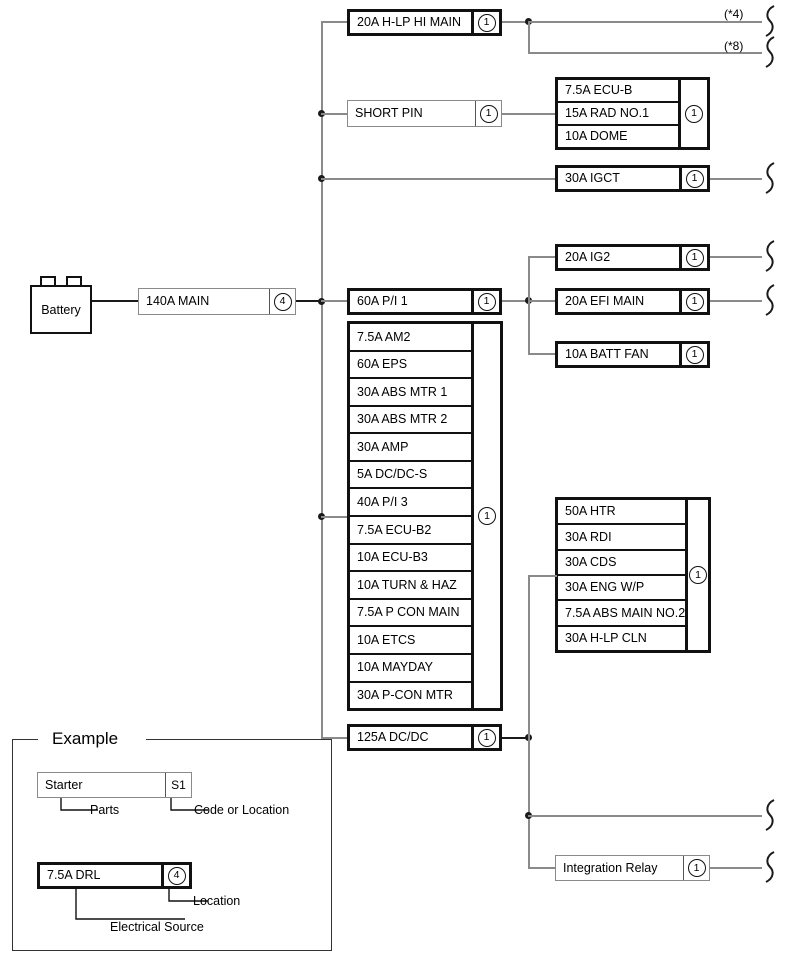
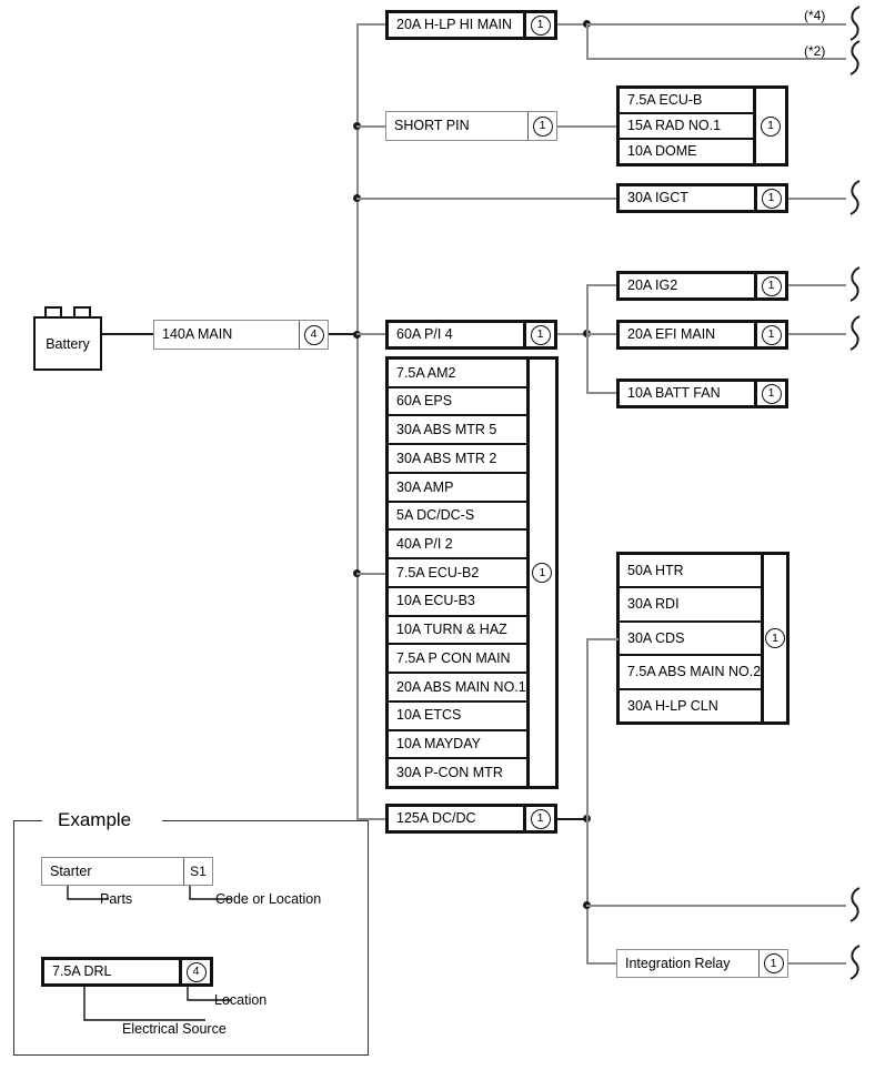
  Battery
  140A MAIN
  4
  20A H-LP HI MAIN
  1
  (*4)
- (*8)
+ (*2)
  SHORT PIN
  1
  7.5A ECU-B
  15A RAD NO.1
  10A DOME
  1
  30A IGCT
  1
- 60A P/I 1
+ 60A P/I 4
  1
  20A IG2
  1
  20A EFI MAIN
  1
  10A BATT FAN
  1
  7.5A AM2
  60A EPS
- 30A ABS MTR 1
+ 30A ABS MTR 5
  30A ABS MTR 2
  30A AMP
  5A DC/DC-S
- 40A P/I 3
+ 40A P/I 2
  7.5A ECU-B2
  10A ECU-B3
  10A TURN & HAZ
  7.5A P CON MAIN
+ 20A ABS MAIN NO.1
  10A ETCS
  10A MAYDAY
  30A P-CON MTR
  1
  50A HTR
  30A RDI
  30A CDS
- 30A ENG W/P
  7.5A ABS MAIN NO.2
  30A H-LP CLN
  1
  125A DC/DC
  1
  Integration Relay
  1
  Example
  Starter
  S1
  Parts
  Code or Location
  7.5A DRL
  4
  Location
  Electrical Source
